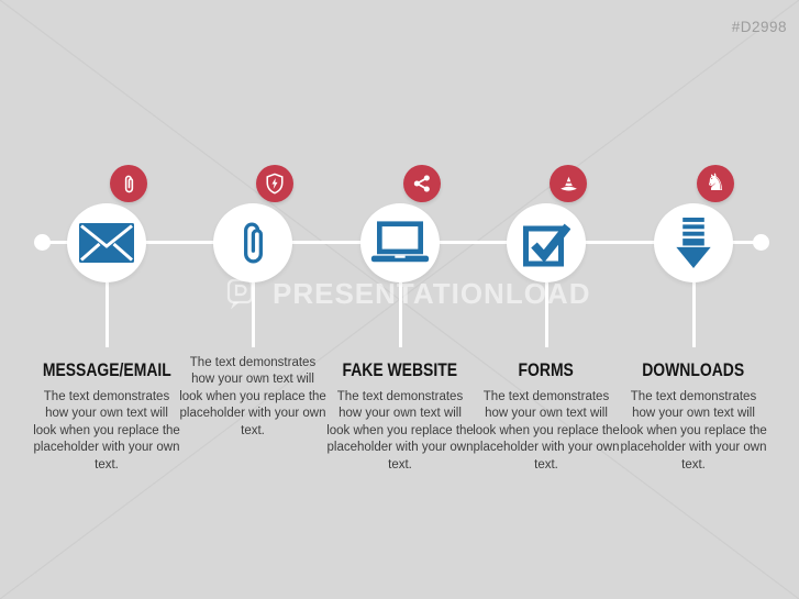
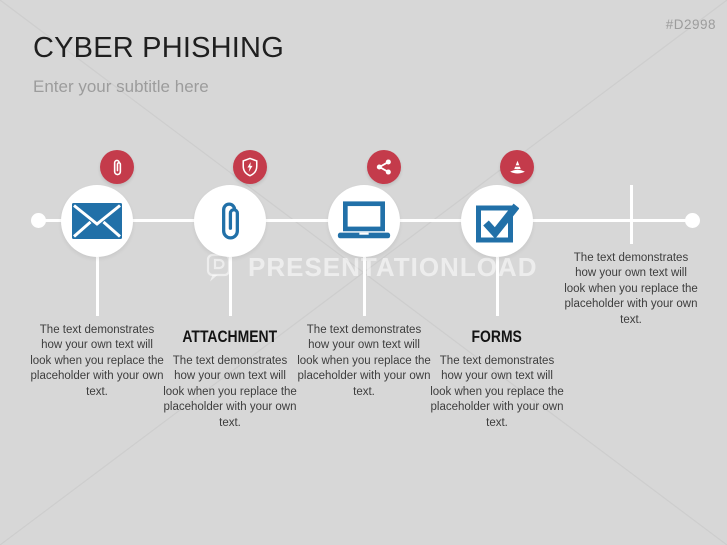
+ CYBER PHISHING
+ Enter your subtitle here
  #D2998
  PRESENTATIONLOAD
- MESSAGE/EMAIL
  The text demonstrates how your own text will look when you replace the placeholder with your own text.
+ ATTACHMENT
  The text demonstrates how your own text will look when you replace the placeholder with your own text.
- FAKE WEBSITE
  The text demonstrates how your own text will look when you replace the placeholder with your own text.
  FORMS
  The text demonstrates how your own text will look when you replace the placeholder with your own text.
- ♞
- DOWNLOADS
  The text demonstrates how your own text will look when you replace the placeholder with your own text.
